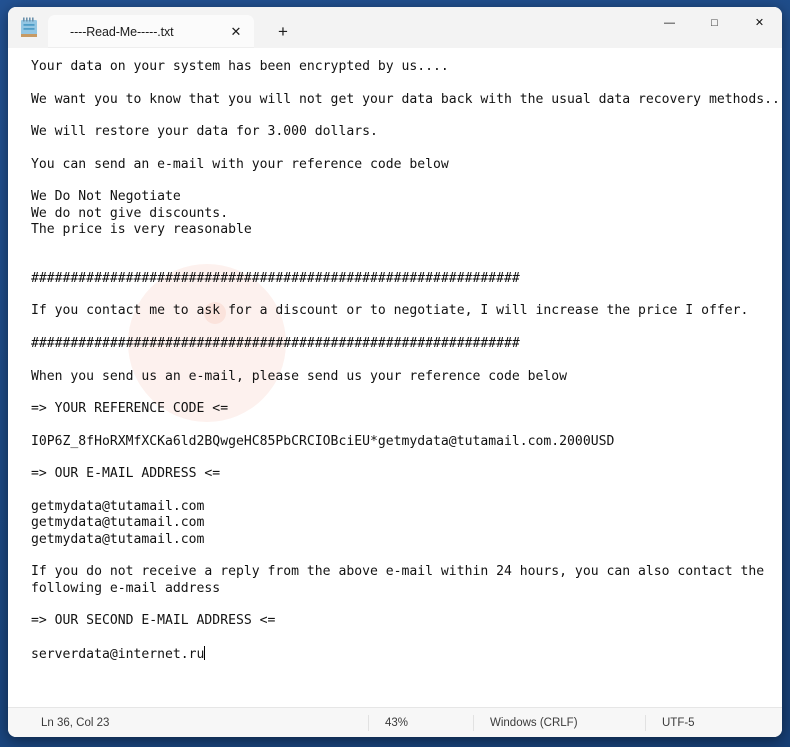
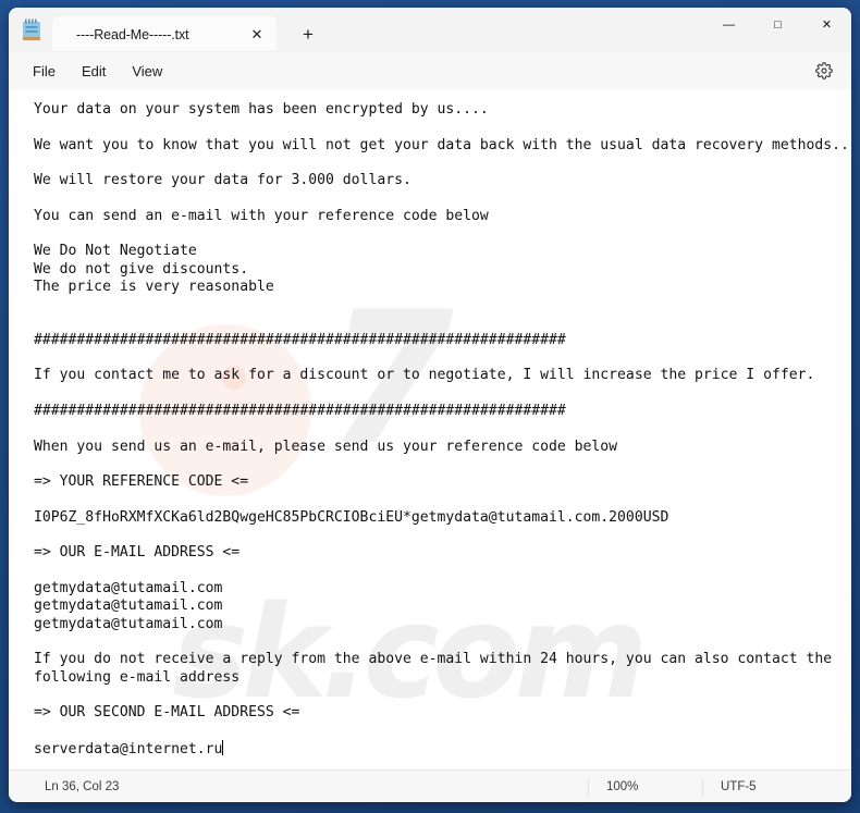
  ----Read-Me-----.txt
  ✕
  +
  —
  □
  ✕
+ File
+ Edit
+ View
+ 7
+ sk.com
  Your data on your system has been encrypted by us....
  We want you to know that you will not get your data back with the usual data recovery methods..
  We will restore your data for 3.000 dollars.
  You can send an e-mail with your reference code below
  We Do Not Negotiate
  We do not give discounts.
  The price is very reasonable
  ##############################################################
  If you contact me to ask for a discount or to negotiate, I will increase the price I offer.
  ##############################################################
  When you send us an e-mail, please send us your reference code below
  => YOUR REFERENCE CODE <=
  I0P6Z_8fHoRXMfXCKa6ld2BQwgeHC85PbCRCIOBciEU*getmydata@tutamail.com.2000USD
  => OUR E-MAIL ADDRESS <=
  getmydata@tutamail.com
  getmydata@tutamail.com
  getmydata@tutamail.com
  If you do not receive a reply from the above e-mail within 24 hours, you can also contact the
  following e-mail address
  => OUR SECOND E-MAIL ADDRESS <=
  serverdata@internet.ru
  Ln 36, Col 23
- 43%
+ 100%
- Windows (CRLF)
  UTF-5
